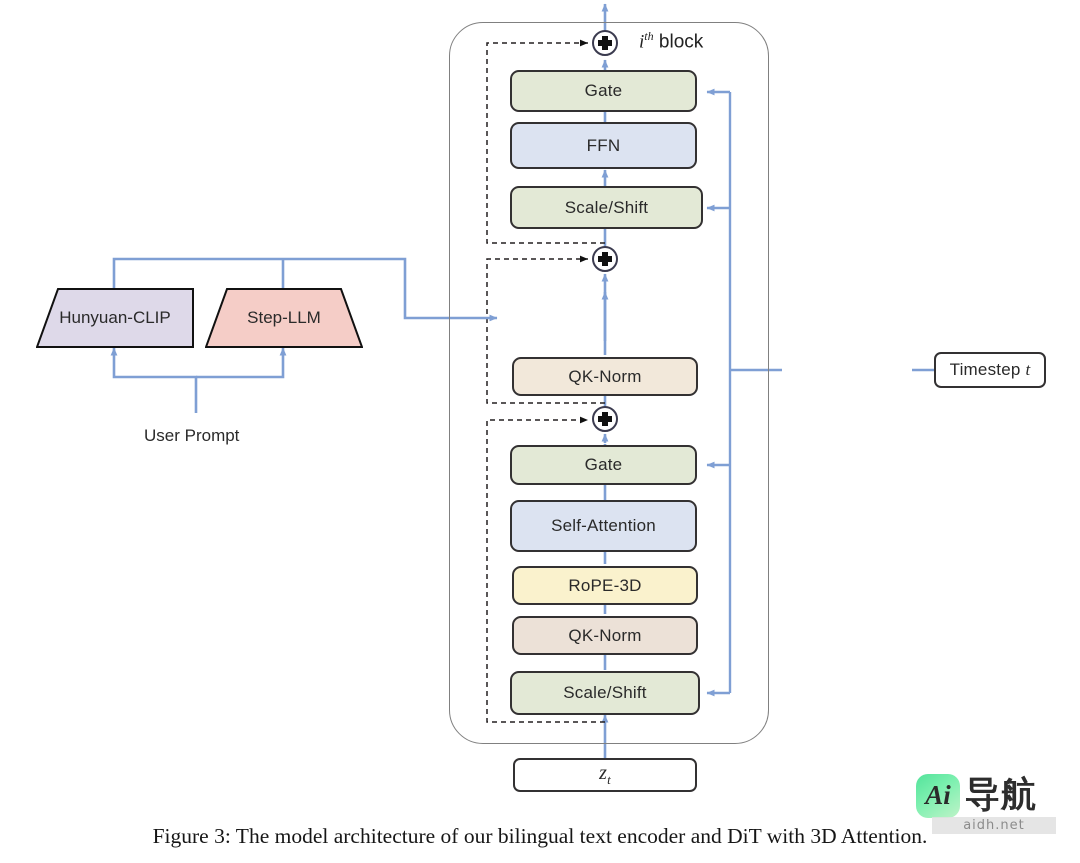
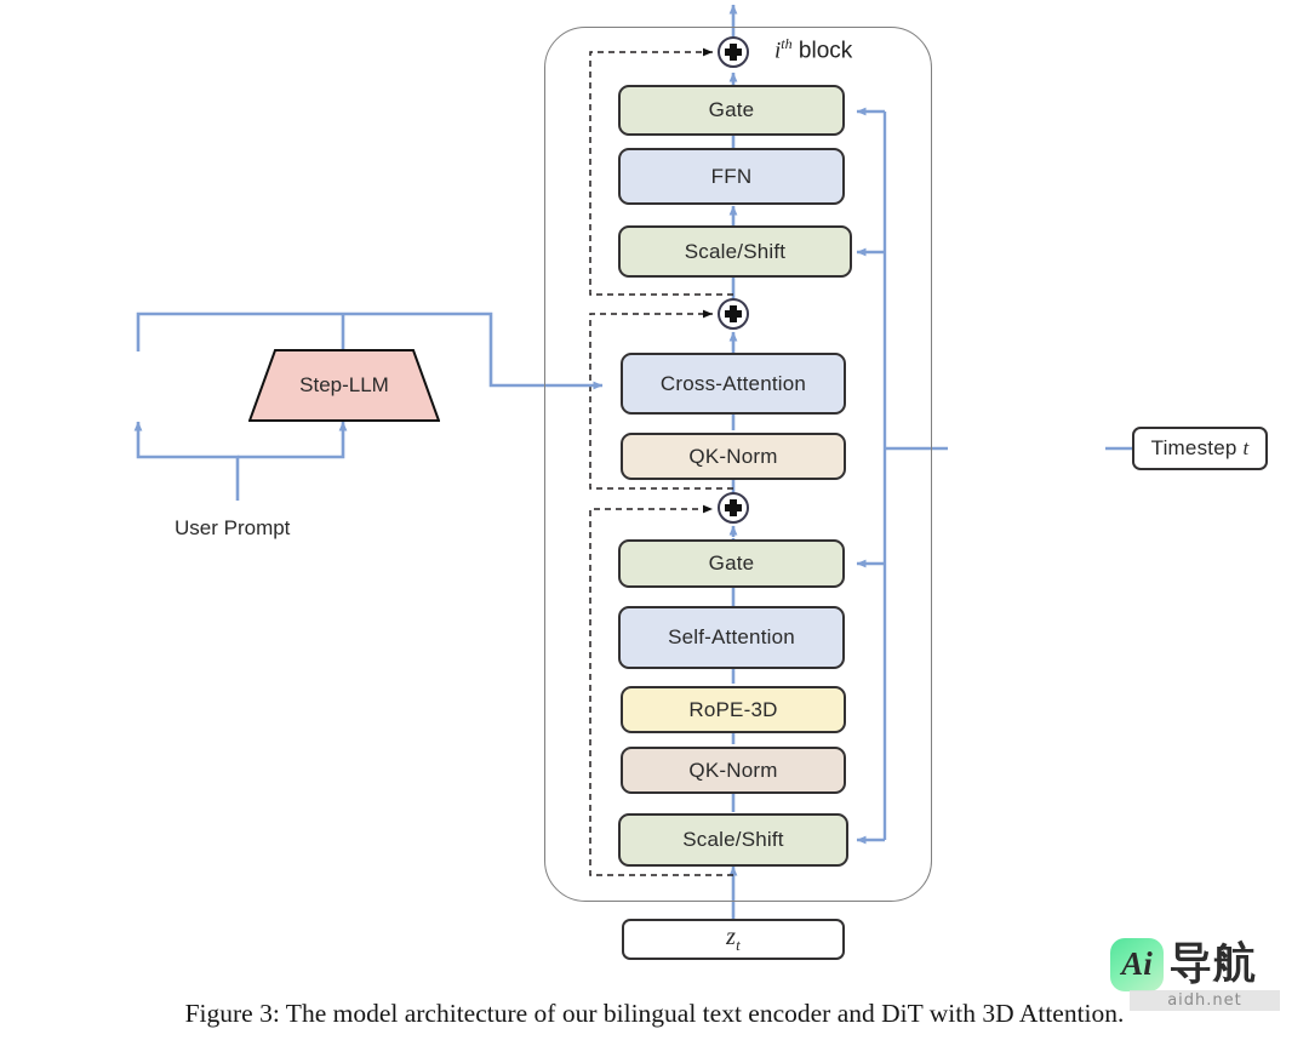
  ith block
  Gate
  FFN
  Scale/Shift
+ Cross-Attention
  QK-Norm
  Gate
  Self-Attention
  RoPE-3D
  QK-Norm
  Scale/Shift
  zt
  Timestep t
- Hunyuan-CLIP
  Step-LLM
  User Prompt
  Figure 3: The model architecture of our bilingual text encoder and DiT with 3D Attention.
  Ai
  导航
  aidh.net
